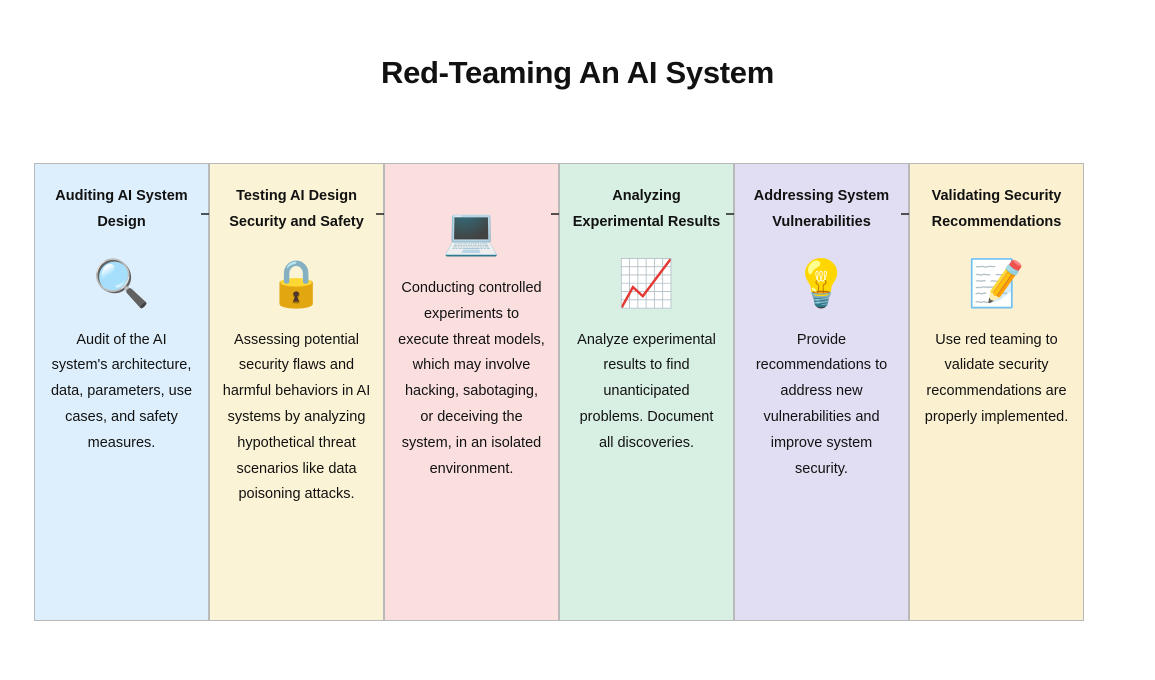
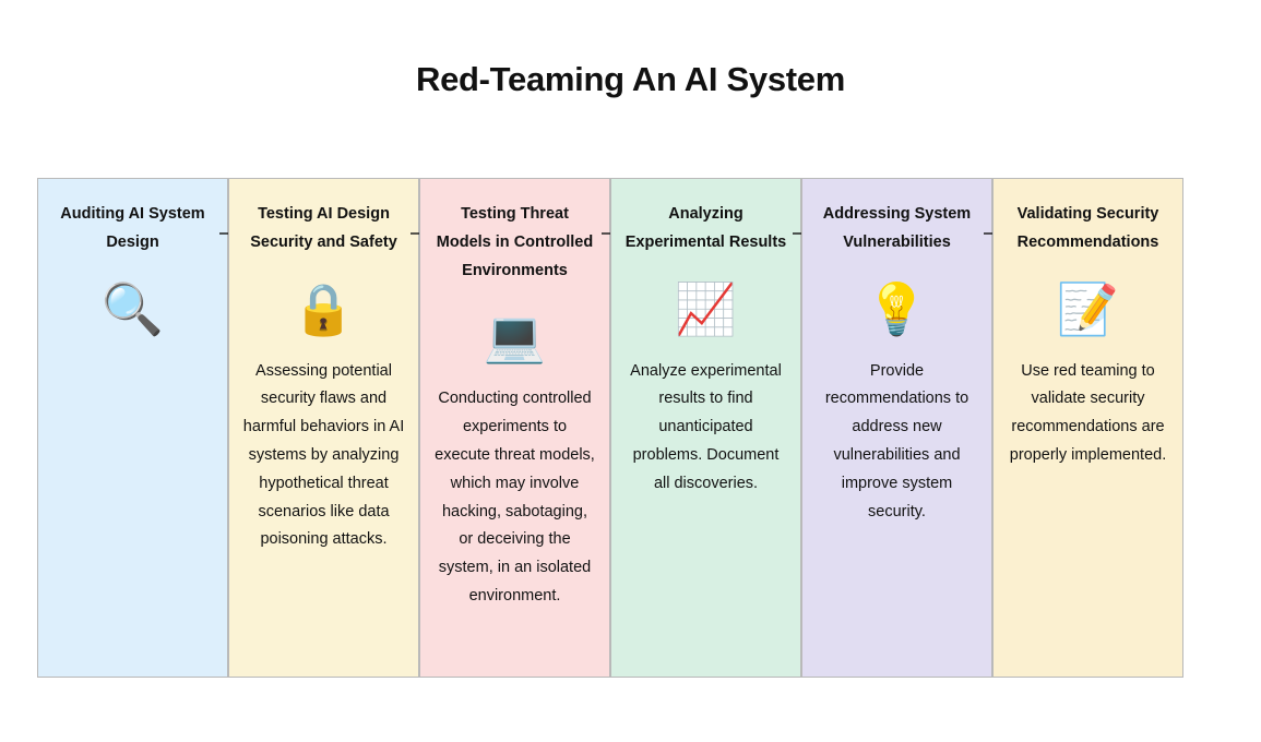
  Red-Teaming An AI System
  Auditing AI System Design
  🔍
- Audit of the AI system's architecture, data, parameters, use cases, and safety measures.
  Testing AI Design Security and Safety
  🔒
  Assessing potential security flaws and harmful behaviors in AI systems by analyzing hypothetical threat scenarios like data poisoning attacks.
+ Testing Threat Models in Controlled Environments
  💻
  Conducting controlled experiments to execute threat models, which may involve hacking, sabotaging, or deceiving the system, in an isolated environment.
  Analyzing Experimental Results
  📈
  Analyze experimental results to find unanticipated problems. Document all discoveries.
  Addressing System Vulnerabilities
  💡
  Provide recommendations to address new vulnerabilities and improve system security.
  Validating Security Recommendations
  📝
  Use red teaming to validate security recommendations are properly implemented.
